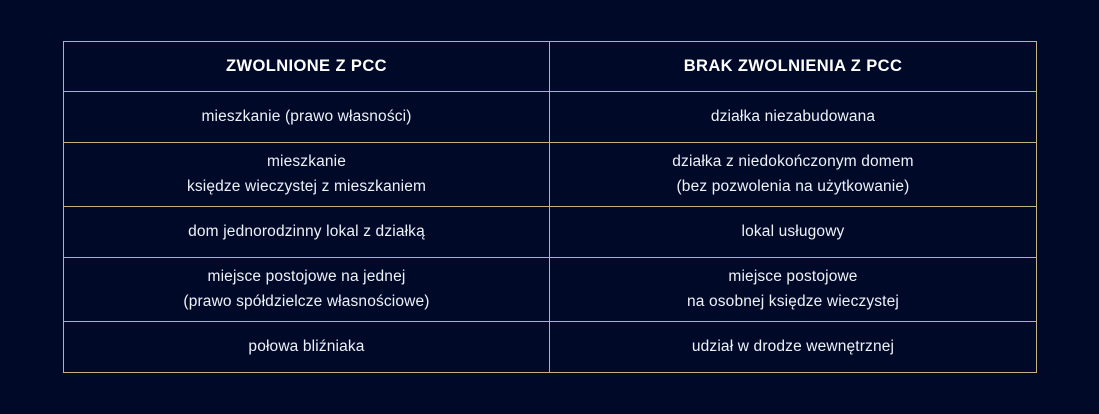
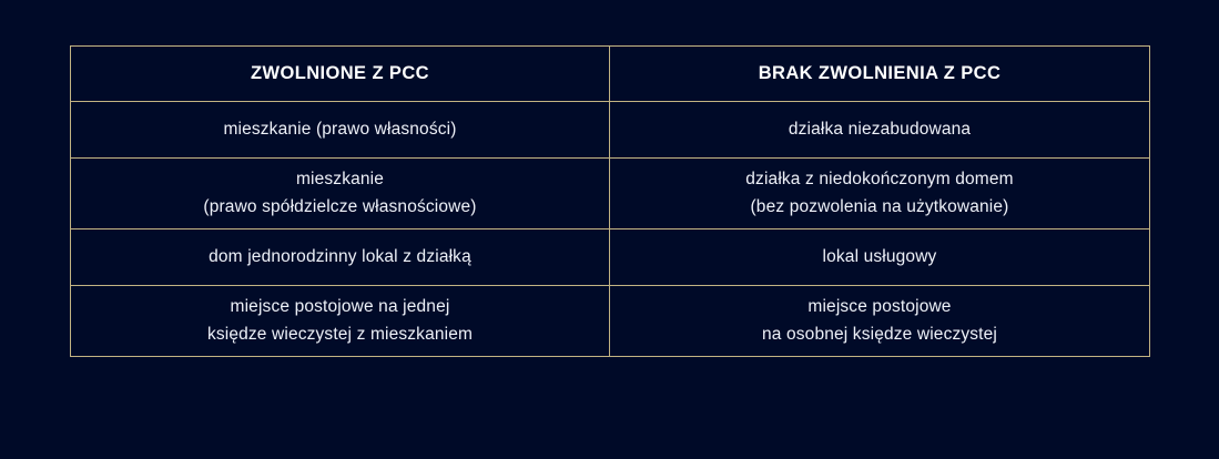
  ZWOLNIONE Z PCC	BRAK ZWOLNIENIA Z PCC
  mieszkanie (prawo własności)	działka niezabudowana
- mieszkanie księdze wieczystej z mieszkaniem	działka z niedokończonym domem (bez pozwolenia na użytkowanie)
+ mieszkanie (prawo spółdzielcze własnościowe)	działka z niedokończonym domem (bez pozwolenia na użytkowanie)
  dom jednorodzinny lokal z działką	lokal usługowy
- miejsce postojowe na jednej (prawo spółdzielcze własnościowe)	miejsce postojowe na osobnej księdze wieczystej
+ miejsce postojowe na jednej księdze wieczystej z mieszkaniem	miejsce postojowe na osobnej księdze wieczystej
- połowa bliźniaka	udział w drodze wewnętrznej
